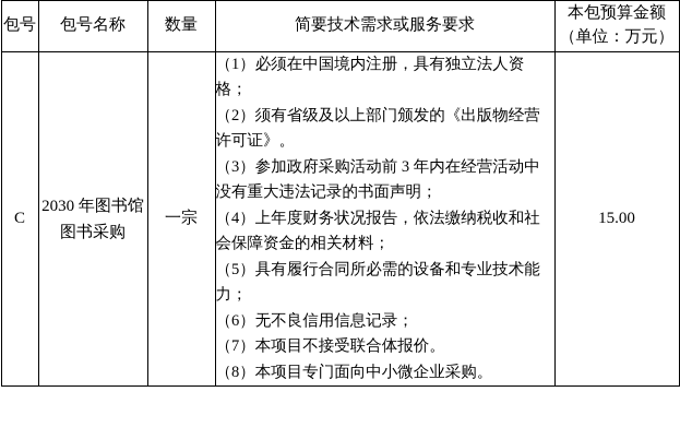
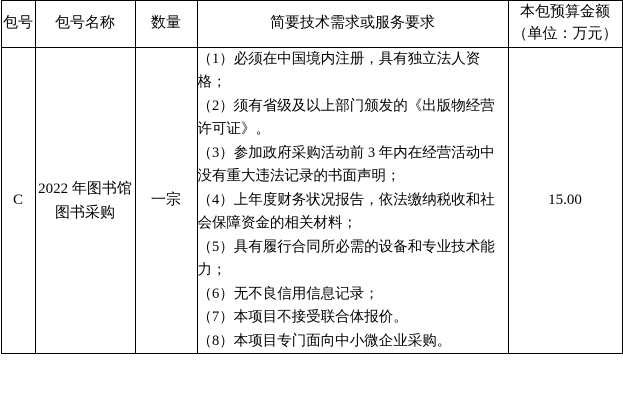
  包号	包号名称	数量	简要技术需求或服务要求	本包预算金额 （单位：万元）
- C	2030 年图书馆图书采购	一宗	（1）必须在中国境内注册，具有独立法人资格； （2）须有省级及以上部门颁发的《出版物经营许可证》。 （3）参加政府采购活动前 3 年内在经营活动中没有重大违法记录的书面声明； （4）上年度财务状况报告，依法缴纳税收和社会保障资金的相关材料； （5）具有履行合同所必需的设备和专业技术能力； （6）无不良信用信息记录； （7）本项目不接受联合体报价。 （8）本项目专门面向中小微企业采购。	15.00
+ C	2022 年图书馆图书采购	一宗	（1）必须在中国境内注册，具有独立法人资格； （2）须有省级及以上部门颁发的《出版物经营许可证》。 （3）参加政府采购活动前 3 年内在经营活动中没有重大违法记录的书面声明； （4）上年度财务状况报告，依法缴纳税收和社会保障资金的相关材料； （5）具有履行合同所必需的设备和专业技术能力； （6）无不良信用信息记录； （7）本项目不接受联合体报价。 （8）本项目专门面向中小微企业采购。	15.00
